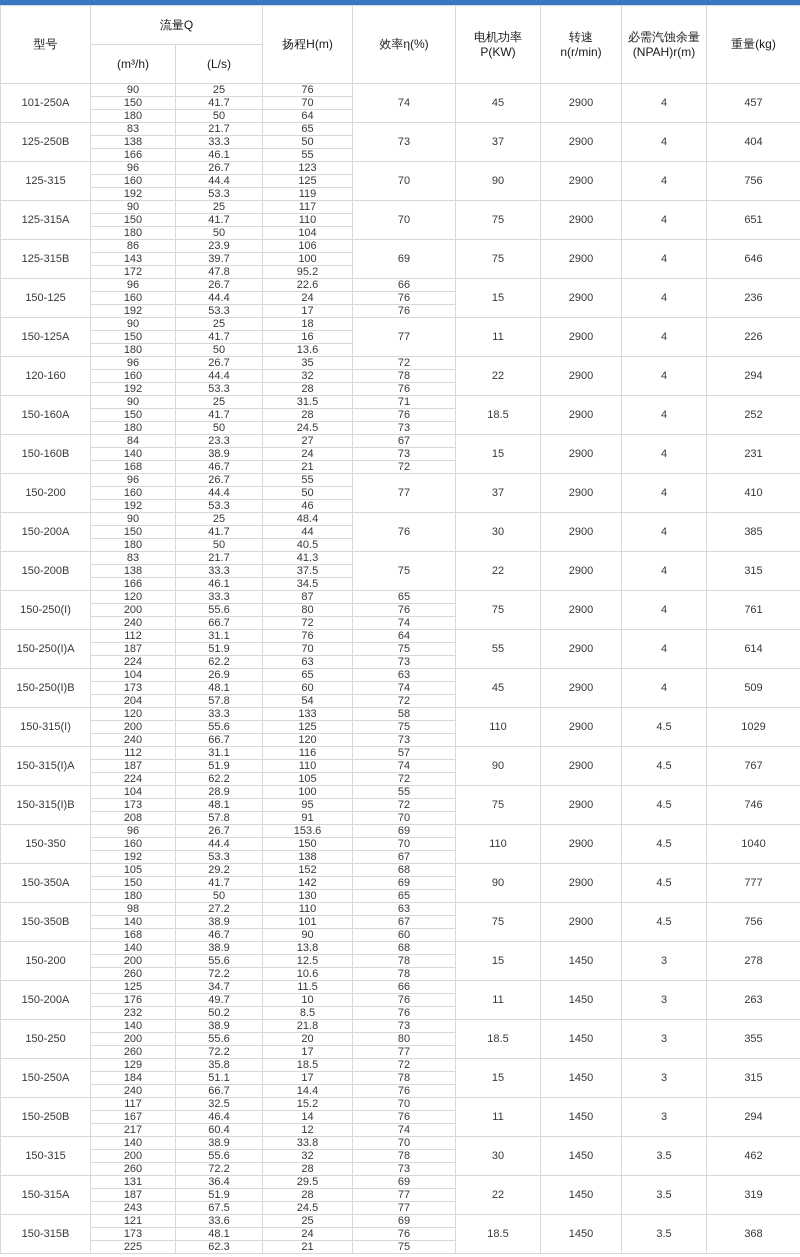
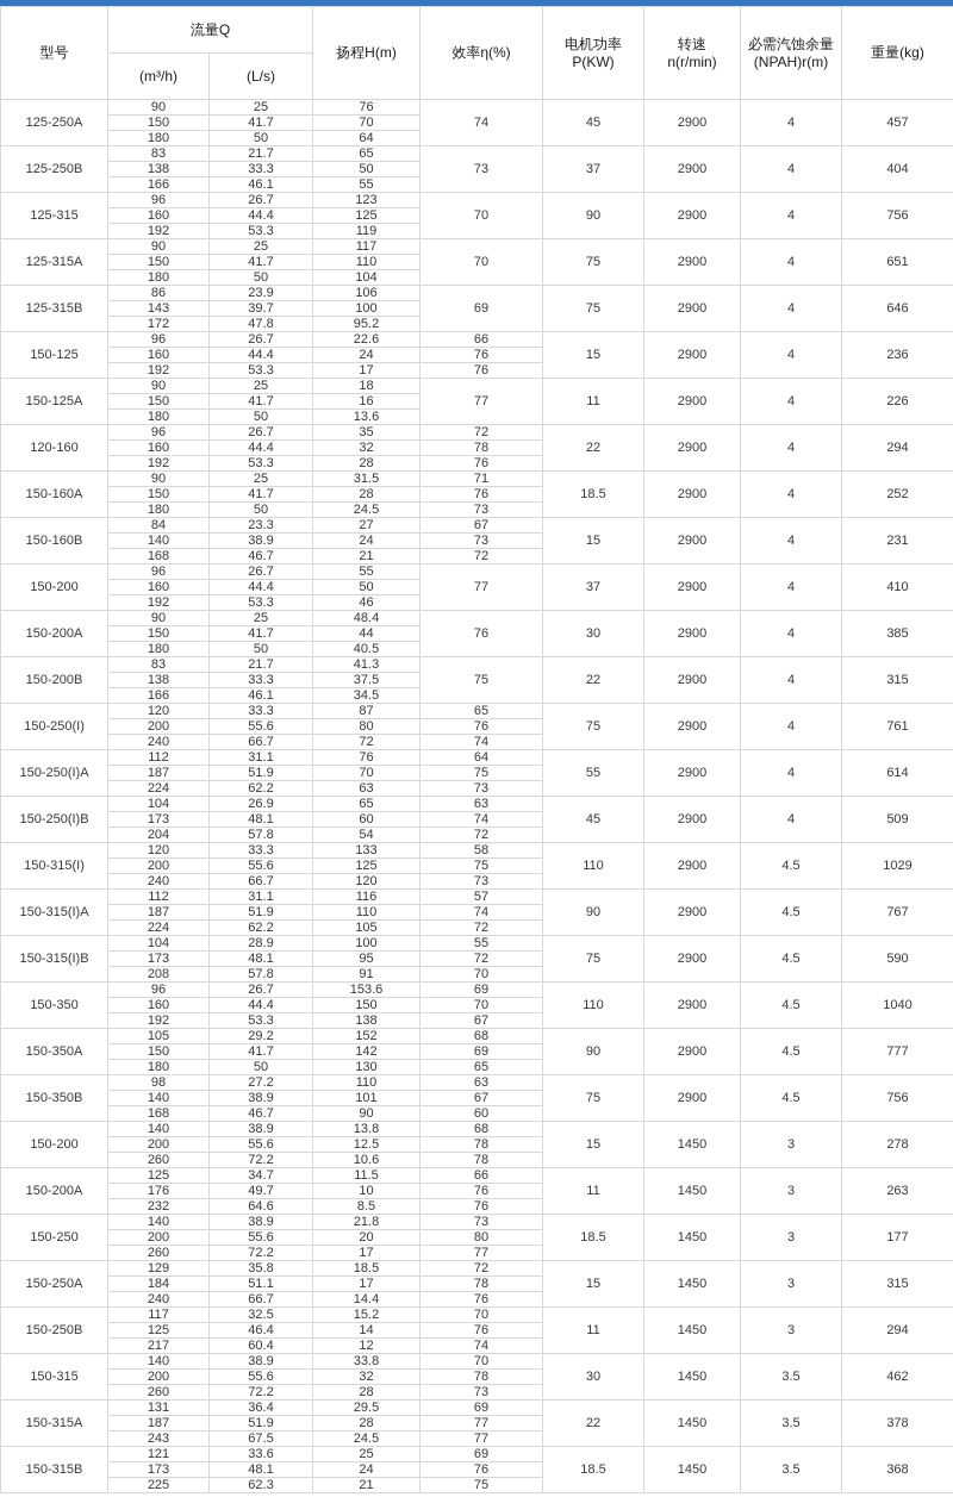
  型号	流量Q	扬程H(m)	效率η(%)	电机功率 P(KW)	转速 n(r/min)	必需汽蚀余量 (NPAH)r(m)	重量(kg)
  (m³/h)	(L/s)
- 101-250A	90	25	76	74	45	2900	4	457
+ 125-250A	90	25	76	74	45	2900	4	457
  150	41.7	70
  180	50	64
  125-250B	83	21.7	65	73	37	2900	4	404
  138	33.3	50
  166	46.1	55
  125-315	96	26.7	123	70	90	2900	4	756
  160	44.4	125
  192	53.3	119
  125-315A	90	25	117	70	75	2900	4	651
  150	41.7	110
  180	50	104
  125-315B	86	23.9	106	69	75	2900	4	646
  143	39.7	100
  172	47.8	95.2
  150-125	96	26.7	22.6	66	15	2900	4	236
  160	44.4	24	76
  192	53.3	17	76
  150-125A	90	25	18	77	11	2900	4	226
  150	41.7	16
  180	50	13.6
  120-160	96	26.7	35	72	22	2900	4	294
  160	44.4	32	78
  192	53.3	28	76
  150-160A	90	25	31.5	71	18.5	2900	4	252
  150	41.7	28	76
  180	50	24.5	73
  150-160B	84	23.3	27	67	15	2900	4	231
  140	38.9	24	73
  168	46.7	21	72
  150-200	96	26.7	55	77	37	2900	4	410
  160	44.4	50
  192	53.3	46
  150-200A	90	25	48.4	76	30	2900	4	385
  150	41.7	44
  180	50	40.5
  150-200B	83	21.7	41.3	75	22	2900	4	315
  138	33.3	37.5
  166	46.1	34.5
  150-250(I)	120	33.3	87	65	75	2900	4	761
  200	55.6	80	76
  240	66.7	72	74
  150-250(I)A	112	31.1	76	64	55	2900	4	614
  187	51.9	70	75
  224	62.2	63	73
  150-250(I)B	104	26.9	65	63	45	2900	4	509
  173	48.1	60	74
  204	57.8	54	72
  150-315(I)	120	33.3	133	58	110	2900	4.5	1029
  200	55.6	125	75
  240	66.7	120	73
  150-315(I)A	112	31.1	116	57	90	2900	4.5	767
  187	51.9	110	74
  224	62.2	105	72
- 150-315(I)B	104	28.9	100	55	75	2900	4.5	746
+ 150-315(I)B	104	28.9	100	55	75	2900	4.5	590
  173	48.1	95	72
  208	57.8	91	70
  150-350	96	26.7	153.6	69	110	2900	4.5	1040
  160	44.4	150	70
  192	53.3	138	67
  150-350A	105	29.2	152	68	90	2900	4.5	777
  150	41.7	142	69
  180	50	130	65
  150-350B	98	27.2	110	63	75	2900	4.5	756
  140	38.9	101	67
  168	46.7	90	60
  150-200	140	38.9	13.8	68	15	1450	3	278
  200	55.6	12.5	78
  260	72.2	10.6	78
  150-200A	125	34.7	11.5	66	11	1450	3	263
  176	49.7	10	76
- 232	50.2	8.5	76
+ 232	64.6	8.5	76
- 150-250	140	38.9	21.8	73	18.5	1450	3	355
+ 150-250	140	38.9	21.8	73	18.5	1450	3	177
  200	55.6	20	80
  260	72.2	17	77
  150-250A	129	35.8	18.5	72	15	1450	3	315
  184	51.1	17	78
  240	66.7	14.4	76
  150-250B	117	32.5	15.2	70	11	1450	3	294
- 167	46.4	14	76
+ 125	46.4	14	76
  217	60.4	12	74
  150-315	140	38.9	33.8	70	30	1450	3.5	462
  200	55.6	32	78
  260	72.2	28	73
- 150-315A	131	36.4	29.5	69	22	1450	3.5	319
+ 150-315A	131	36.4	29.5	69	22	1450	3.5	378
  187	51.9	28	77
  243	67.5	24.5	77
  150-315B	121	33.6	25	69	18.5	1450	3.5	368
  173	48.1	24	76
  225	62.3	21	75
